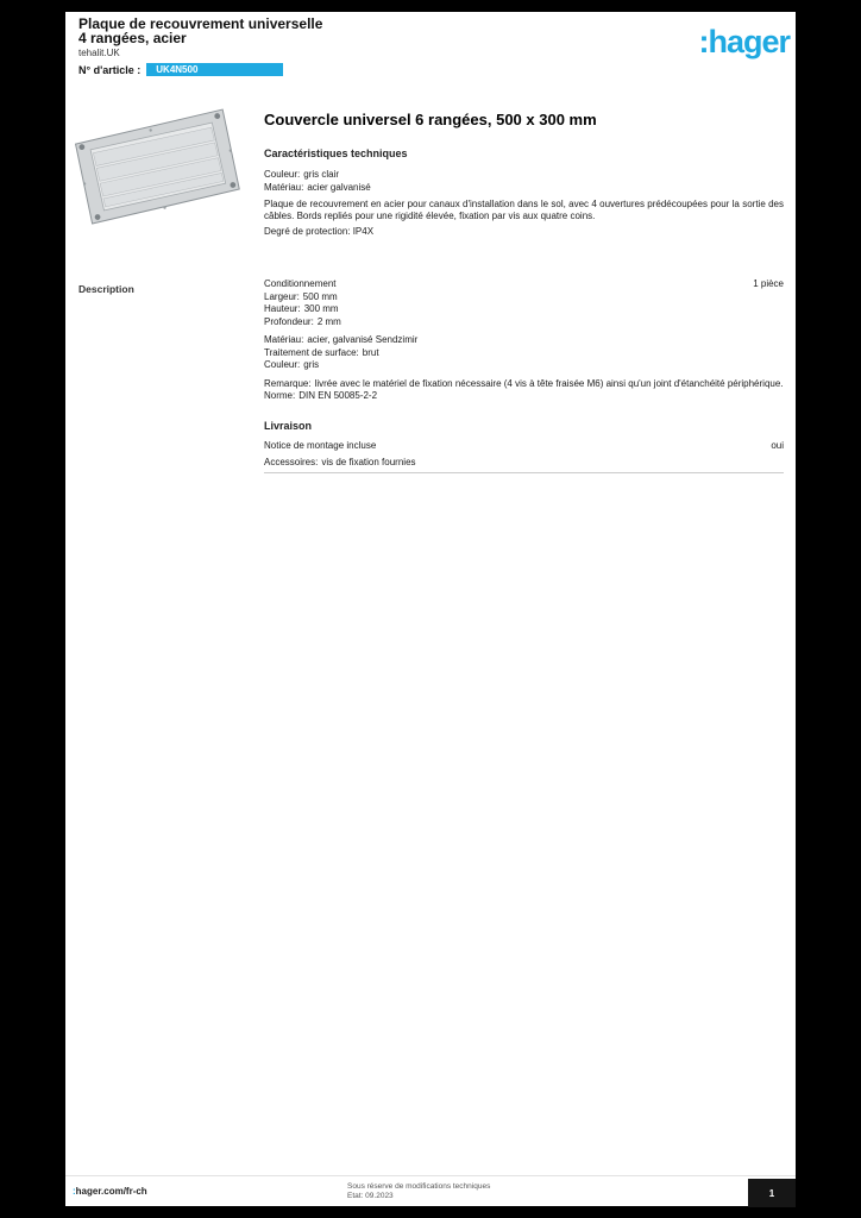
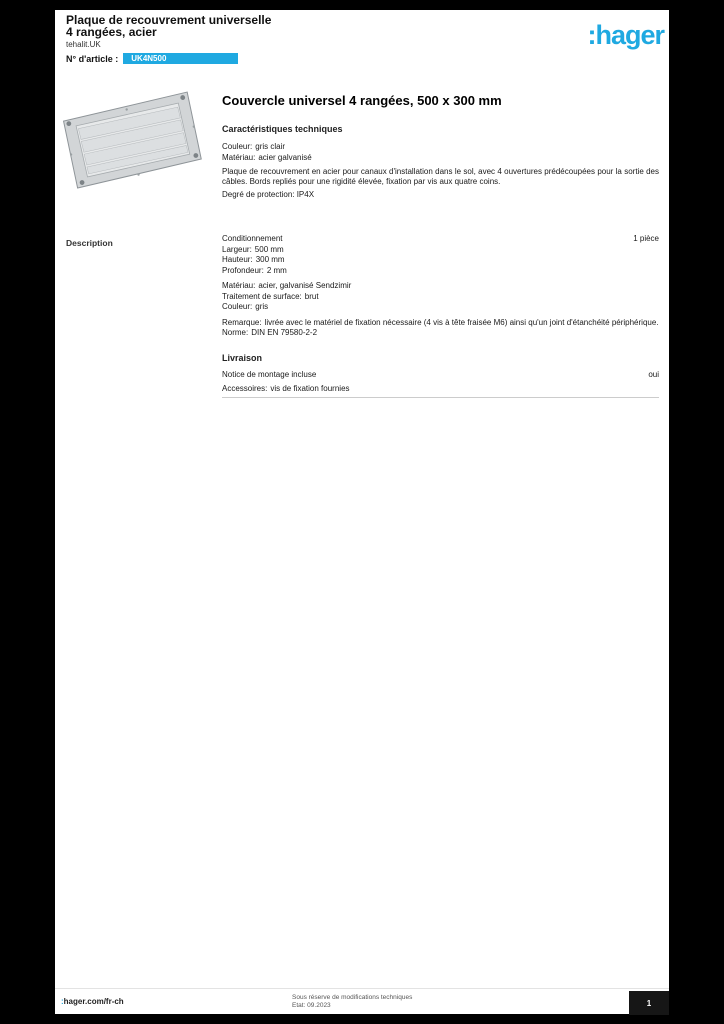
  Plaque de recouvrement universelle
  4 rangées, acier
  tehalit.UK
  N° d'article :
  UK4N500
  :hager
- Couvercle universel 6 rangées, 500 x 300 mm
+ Couvercle universel 4 rangées, 500 x 300 mm
  Caractéristiques techniques
  Couleur:
  gris clair
  Matériau:
  acier galvanisé
  Plaque de recouvrement en acier pour canaux d'installation dans le sol, avec 4 ouvertures prédécoupées pour la sortie des câbles. Bords repliés pour une rigidité élevée, fixation par vis aux quatre coins.
  Degré de protection: IP4X
  Description
  Conditionnement
  1 pièce
  Largeur:
  500 mm
  Hauteur:
  300 mm
  Profondeur:
  2 mm
  Matériau:
  acier, galvanisé Sendzimir
  Traitement de surface:
  brut
  Couleur:
  gris
  Remarque:
  livrée avec le matériel de fixation nécessaire (4 vis à tête fraisée M6) ainsi qu'un joint d'étanchéité périphérique.
  Norme:
- DIN EN 50085-2-2
+ DIN EN 79580-2-2
  Livraison
  Notice de montage incluse
  oui
  Accessoires:
  vis de fixation fournies
  :hager.com/fr-ch
  1
